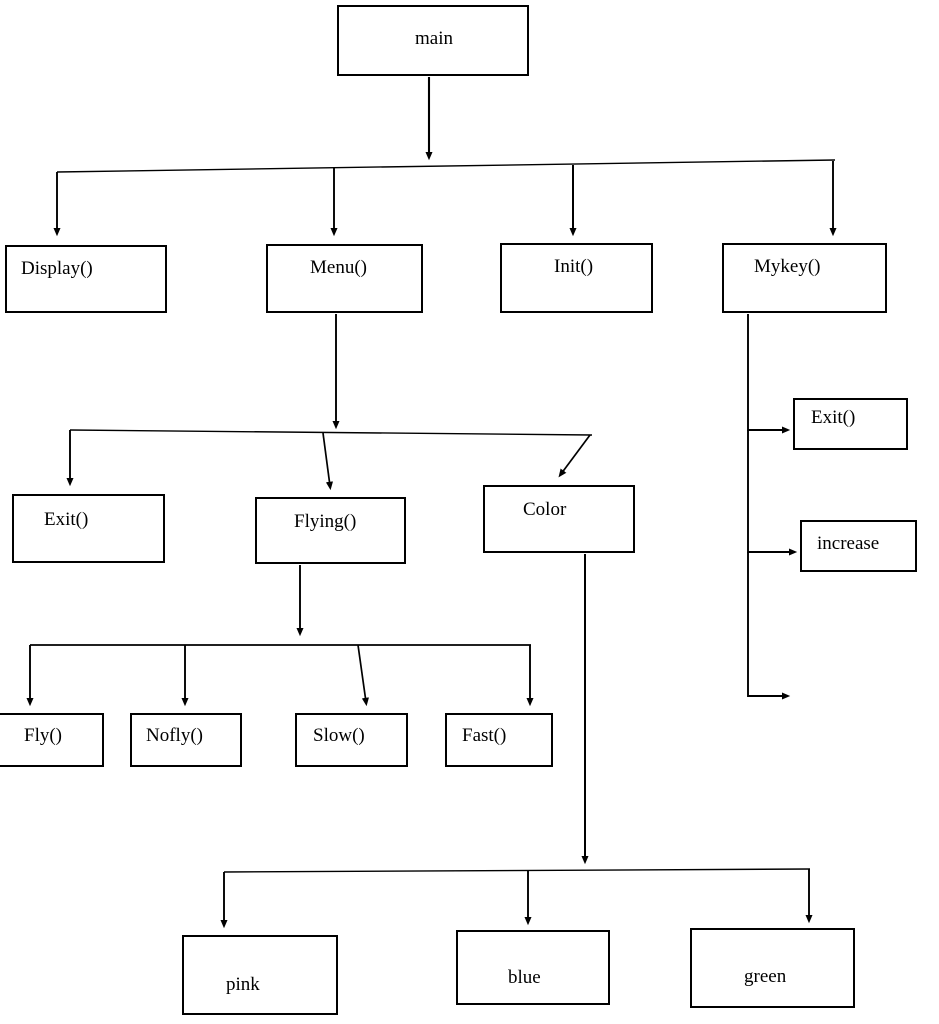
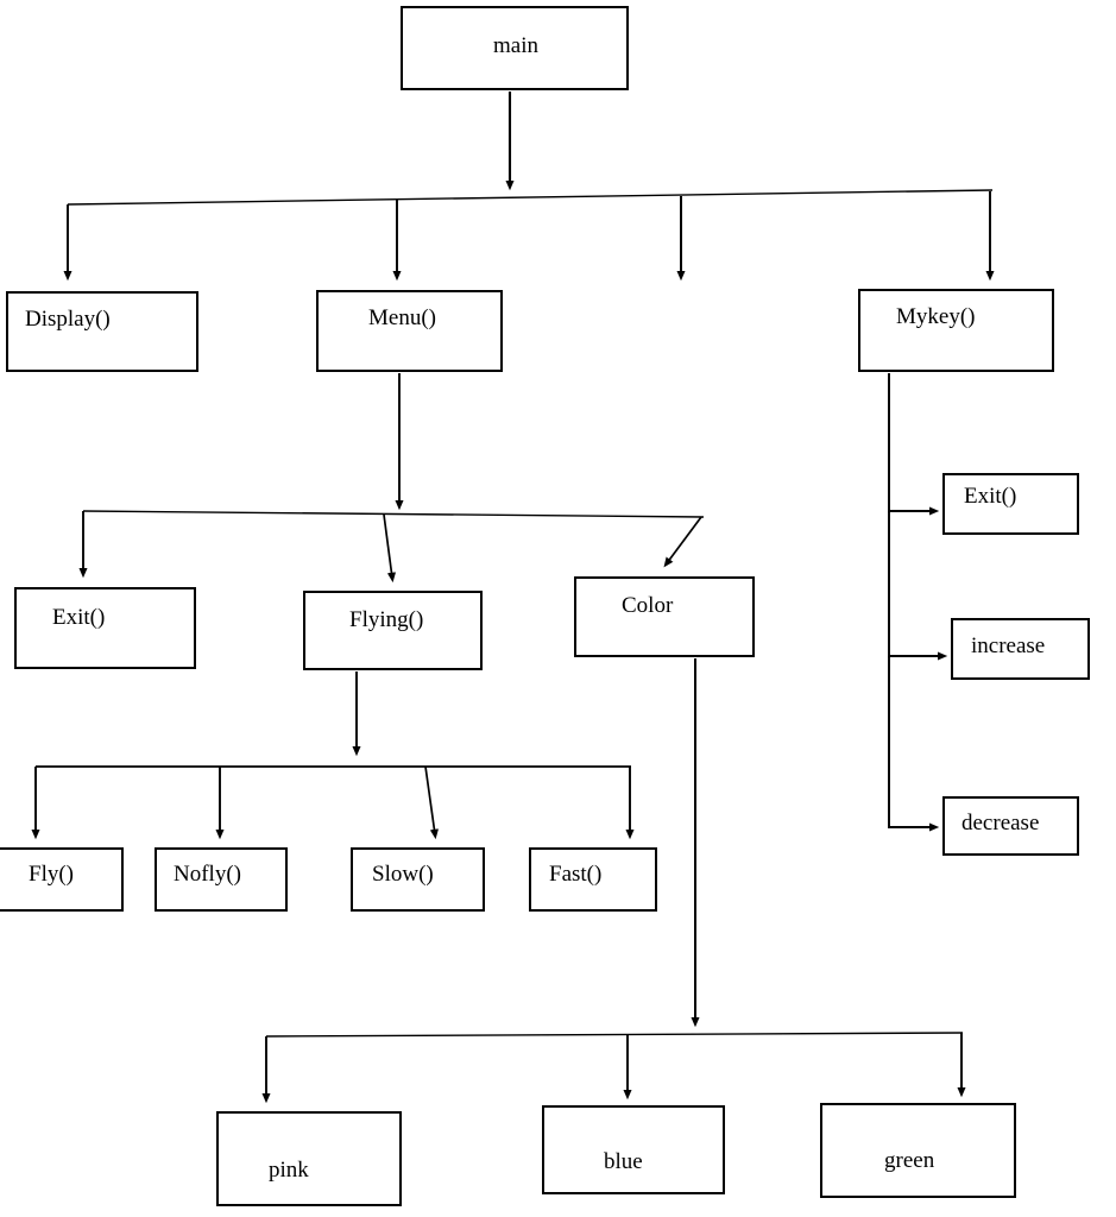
  main
  Display()
  Menu()
- Init()
  Mykey()
  Exit()
  Flying()
  Color
  Fly()
  Nofly()
  Slow()
  Fast()
  Exit()
  increase
+ decrease
  pink
  blue
  green
